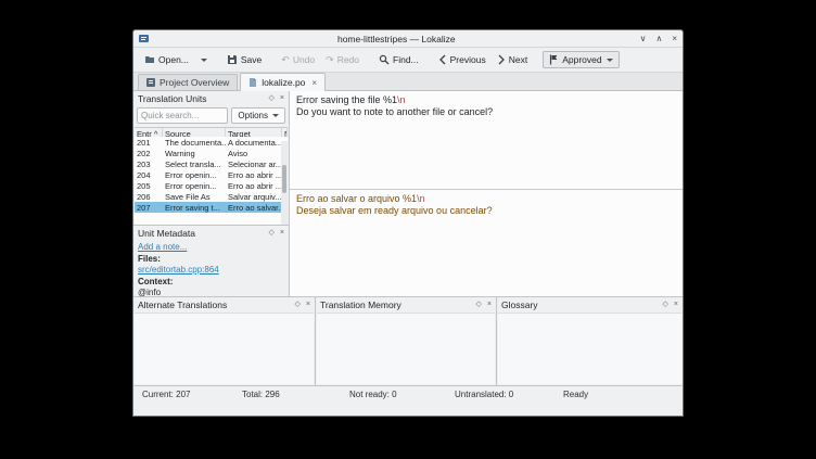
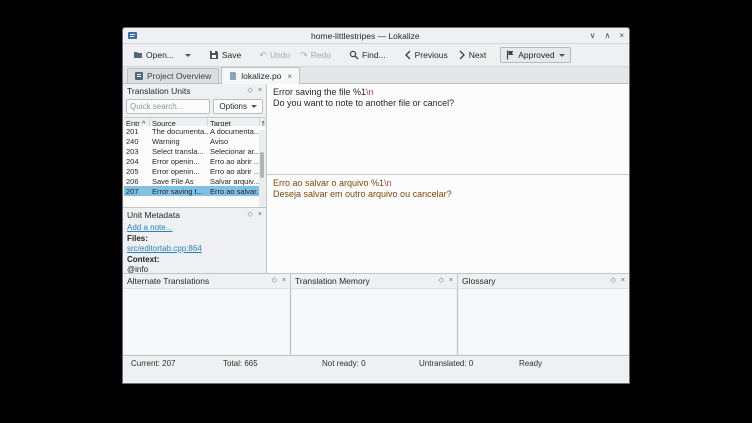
  home-littlestripes — Lokalize
  ∨
  ∧
  ×
  Open...
  Save
  ↶
  Undo
  ↷
  Redo
  Find...
  Previous
  Next
  Approved
  Project Overview
  lokalize.po
  ×
  Translation Units
  Quick search...
  Options
  Entr ^
  Source
  Target
  N
  201
  The documenta..
  A documenta..
- 202
+ 240
  Warning
  Aviso
  203
  Select transla...
  Selecionar ar..
  204
  Error openin...
  Erro ao abrir ..
  205
  Error openin...
  Erro ao abrir ..
  206
  Save File As
  Salvar arquiv..
  207
  Error saving t...
  Erro ao salvar.
  Unit Metadata
  Add a note...
  Files:
  src/editortab.cpp:864
  Context:
  @info
  Error saving the file %1\n
  Do you want to note to another file or cancel?
  Erro ao salvar o arquivo %1\n
- Deseja salvar em ready arquivo ou cancelar?
+ Deseja salvar em outro arquivo ou cancelar?
  Alternate Translations
  Translation Memory
  Glossary
  Current: 207
- Total: 296
+ Total: 665
  Not ready: 0
  Untranslated: 0
  Ready
